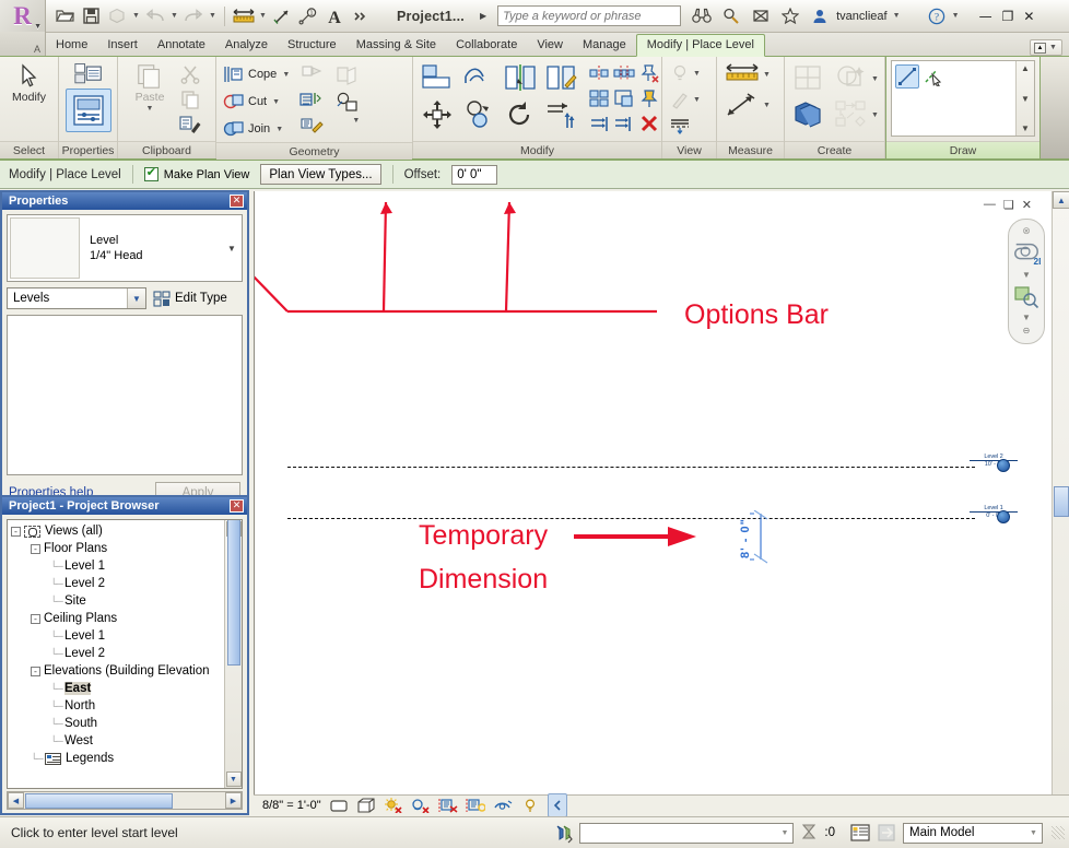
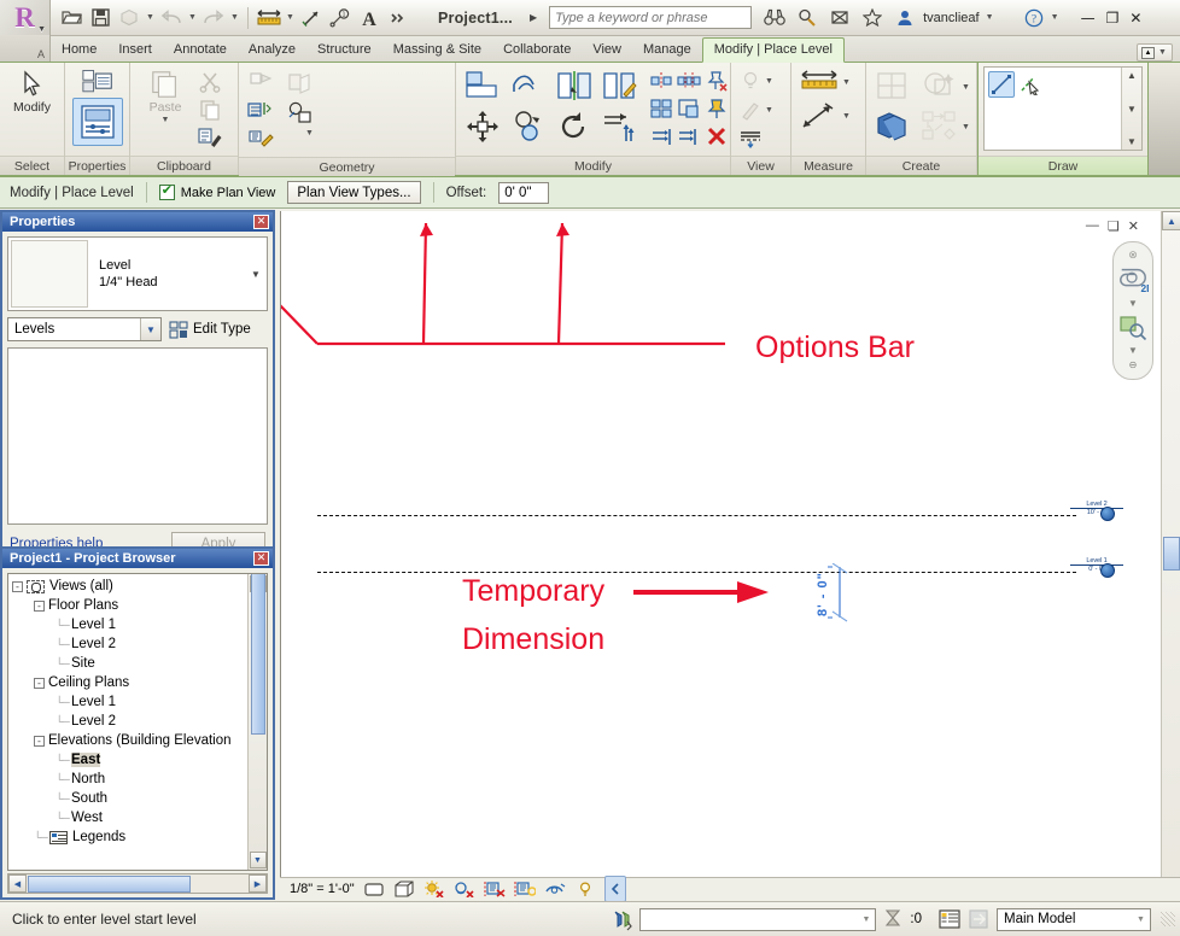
  R
  ▼
  A
  Project1...
  ▶
  Type a keyword or phrase
  tvanclieaf
  ?
  —
  ❐
  ✕
  Home
  Insert
  Annotate
  Analyze
  Structure
  Massing & Site
  Collaborate
  View
  Manage
  Modify | Place Level
  Modify
  Select
  Properties
  Paste
  Clipboard
- Cope
- Cut
- Join
  Geometry
  Modify
  View
  Measure
  Create
  ▲
  ▼
  ▼
  Draw
  Modify | Place Level
  Make Plan View
  Plan View Types...
  Offset:
  0' 0"
  Properties
  ✕
  Level
  1/4" Head
  ▼
  Levels
  ▼
  Edit Type
  Properties help
  Apply
  Project1 - Project Browser
  ✕
  -
  Views (all)
  -
  Floor Plans
  └─
  Level 1
  └─
  Level 2
  └─
  Site
  -
  Ceiling Plans
  └─
  Level 1
  └─
  Level 2
  -
  Elevations (Building Elevation
  └─
  East
  └─
  North
  └─
  South
  └─
  West
  └─
  Legends
  —
  ❏
  ✕
  ⊗
  ▼
  ▼
  ⊖
  Options Bar
  Temporary
  Dimension
  ▲
- 8/8" = 1'-0"
+ 1/8" = 1'-0"
  Click to enter level start level
  :0
  Main Model
